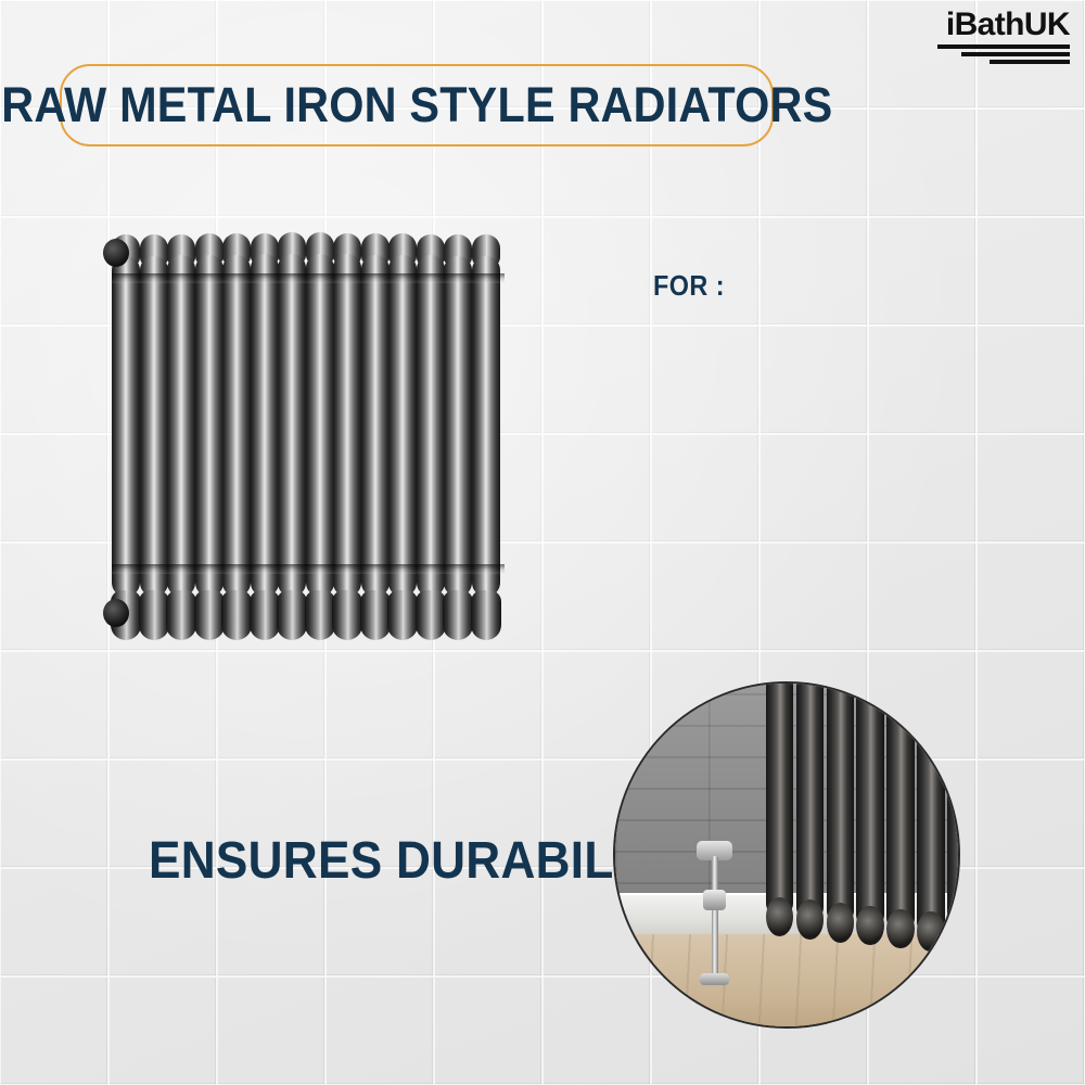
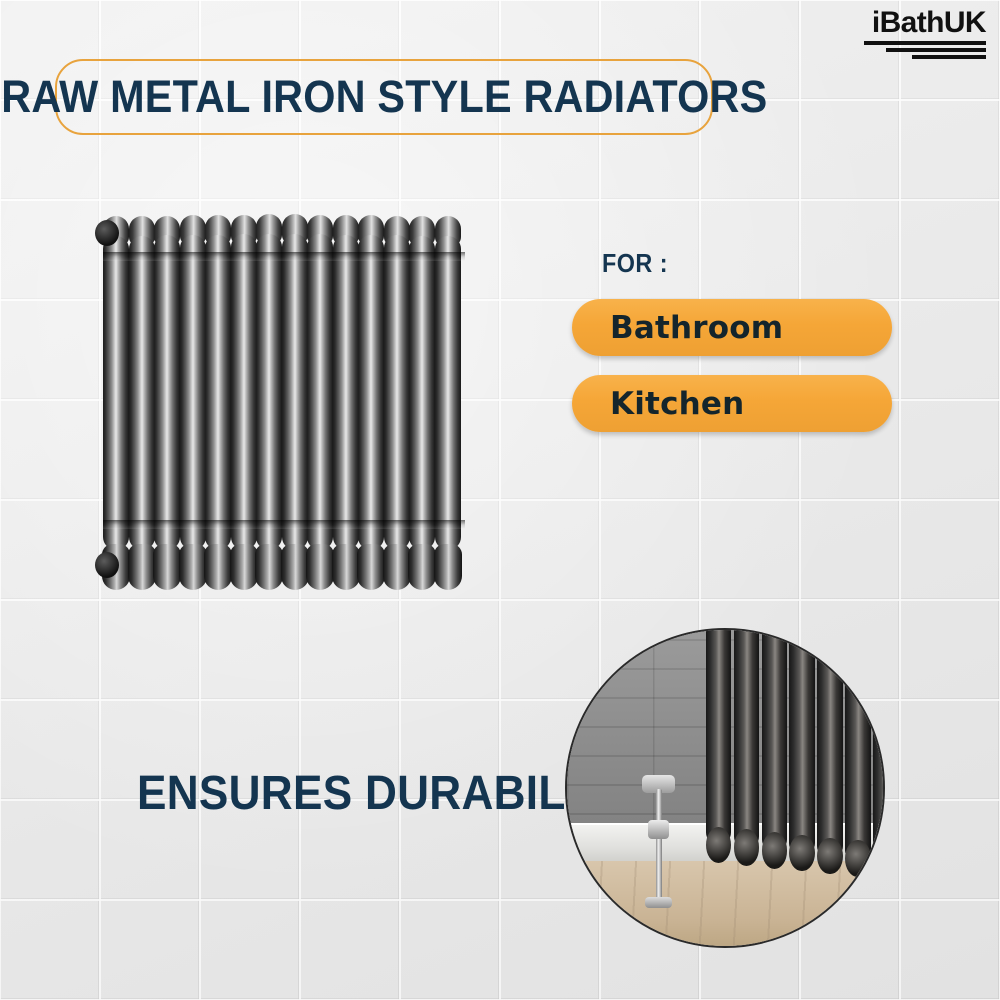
  iBathUK
  RAW METAL IRON STYLE RADIATORS
  FOR :
+ Bathroom
+ Kitchen
  ENSURES DURABIL
